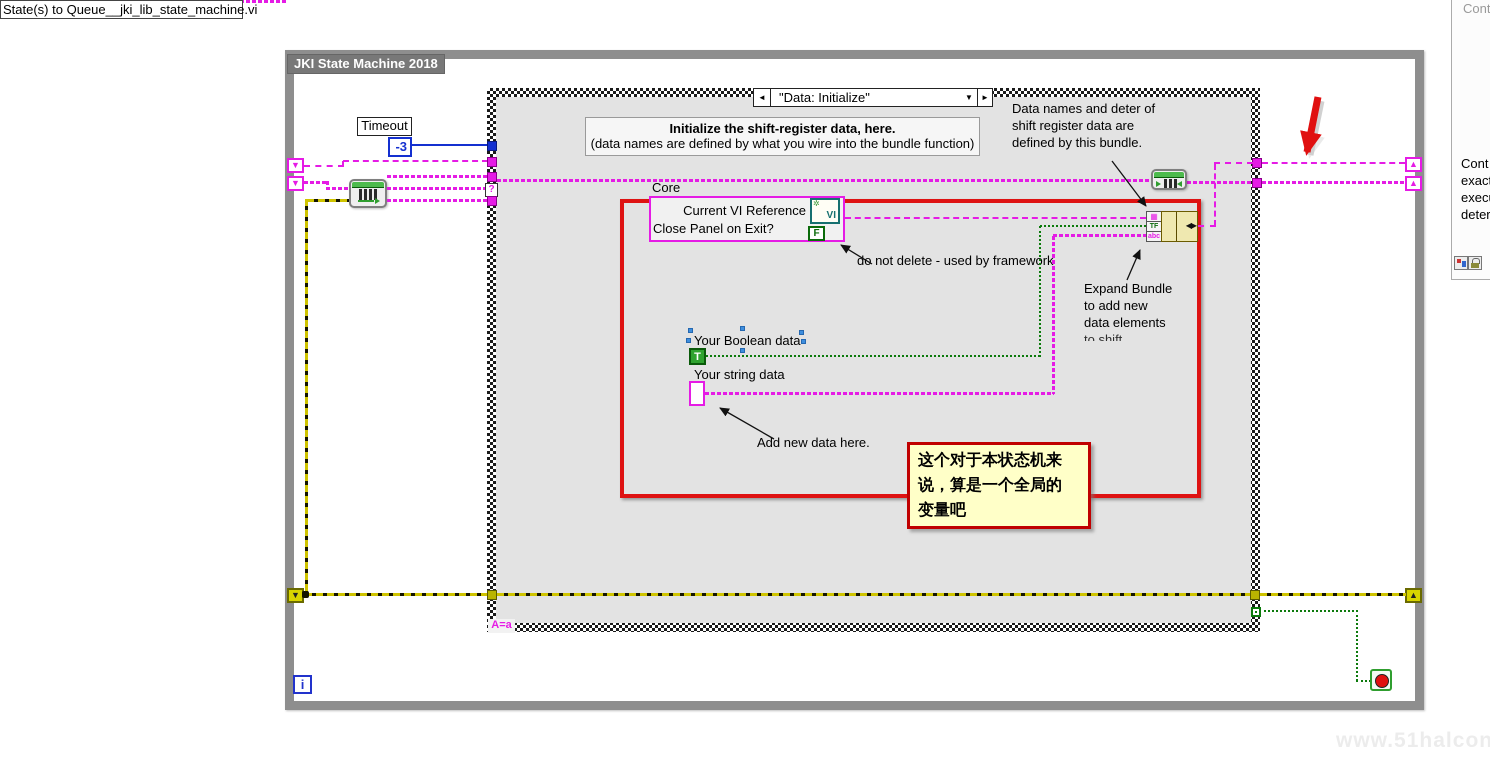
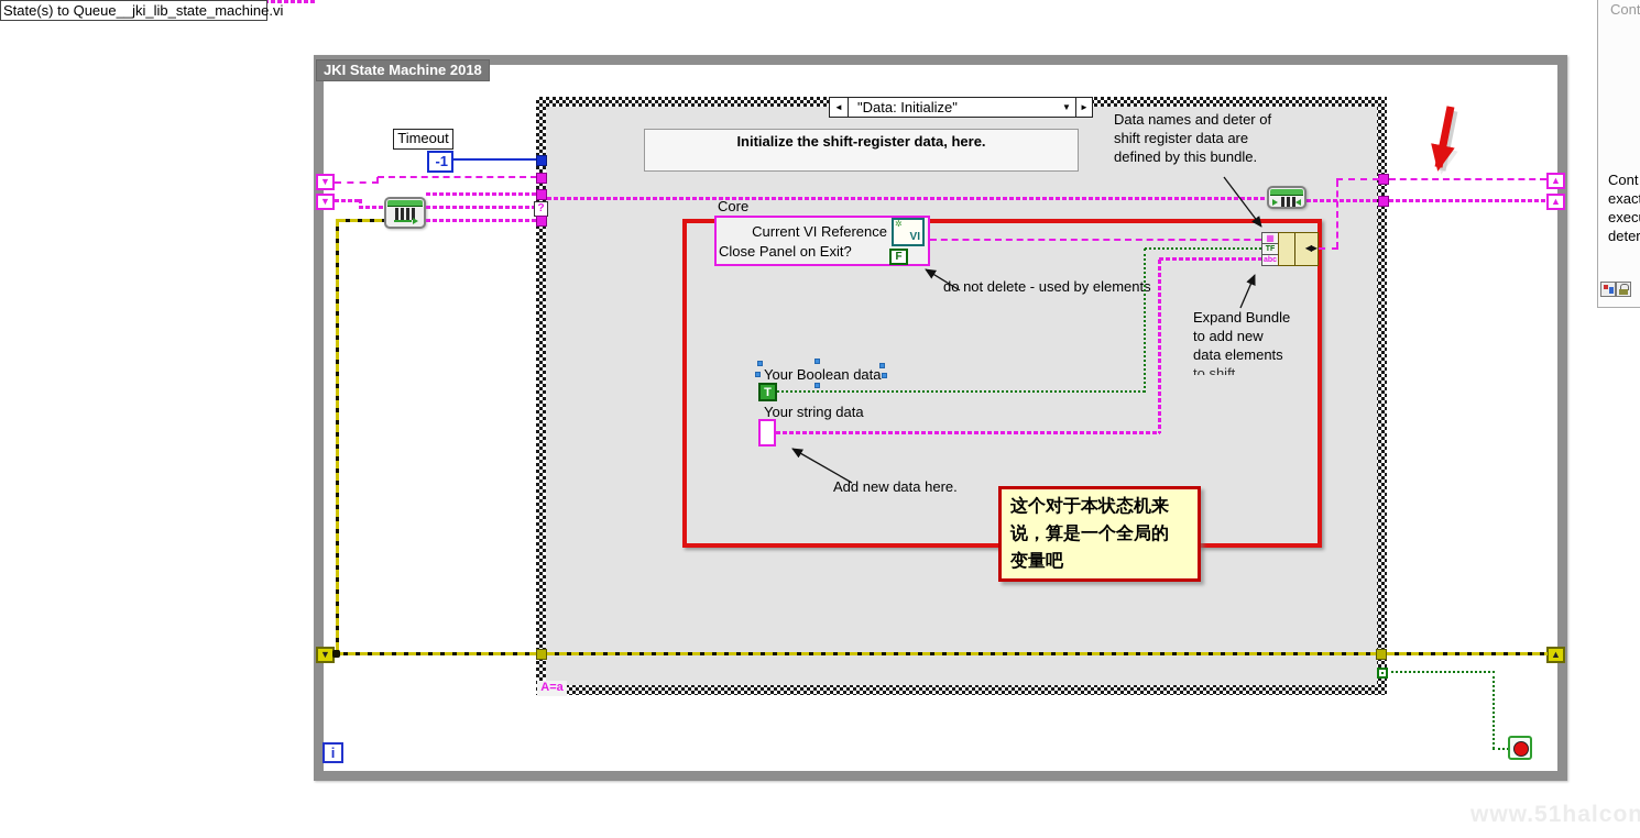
  State(s) to Queue__jki_lib_state_machine.vi
  JKI State Machine 2018
  ▼
  ▼
  ▼
  ▲
  ▲
  ▲
  Timeout
- -3
+ -1
  ◄
  "Data: Initialize"
  ▼
  ►
  ?
  A=a
  Initialize the shift-register data, here.
- (data names are defined by what you wire into the bundle function)
  Core
  Current VI Reference
  ✲
  VI
  Close Panel on Exit?
  F
- do not delete - used by framework
+ do not delete - used by elements
  Your Boolean data
  T
  Your string data
  Add new data here.
  ▦
  ◀▶
  Data names and deter of
  shift register data are
  defined by this bundle.
  Expand Bundle
  to add new
  data elements
  to shift
  这个对于本状态机来
  说，算是一个全局的
  变量吧
  i
  Cont
  Cont
  exac
  exec
  deter
